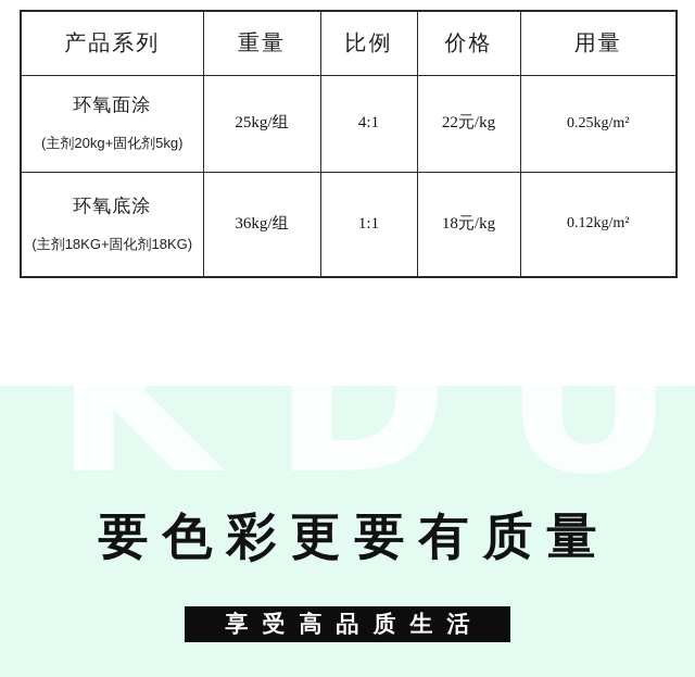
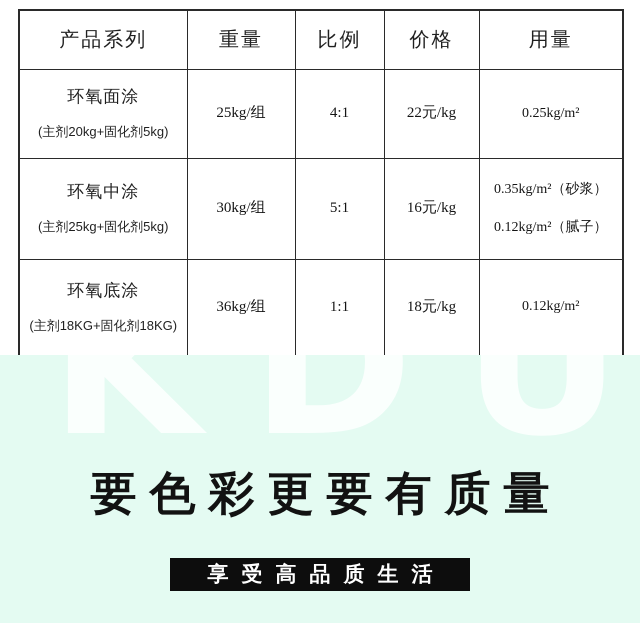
  产品系列	重量	比例	价格	用量
  环氧面涂 (主剂20kg+固化剂5kg)	25kg/组	4:1	22元/kg	0.25kg/m²
+ 环氧中涂 (主剂25kg+固化剂5kg)	30kg/组	5:1	16元/kg	0.35kg/m²（砂浆） 0.12kg/m²（腻子）
  环氧底涂 (主剂18KG+固化剂18KG)	36kg/组	1:1	18元/kg	0.12kg/m²
  KDU
  要色彩更要有质量
  享受高品质生活
